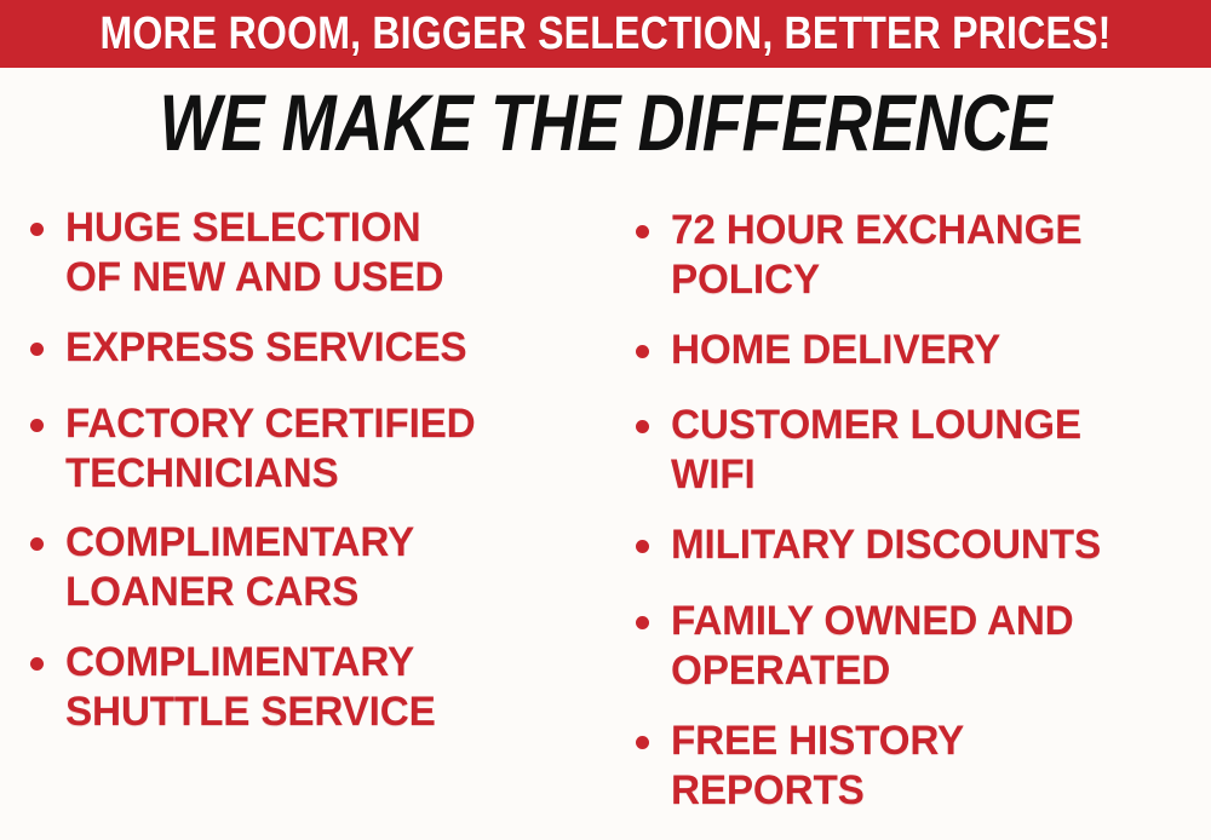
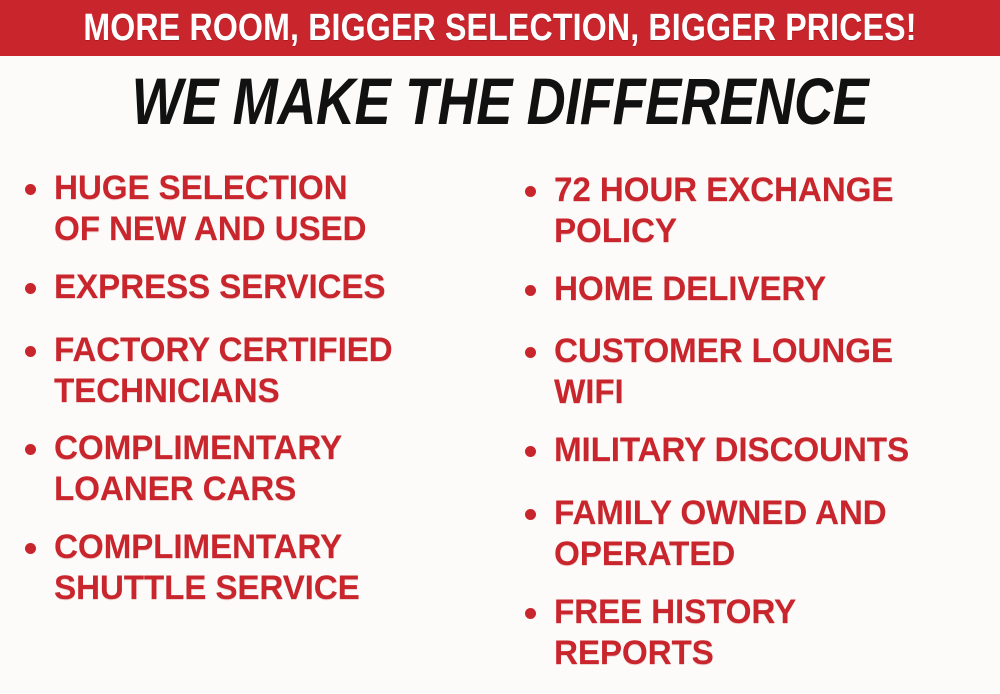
- MORE ROOM, BIGGER SELECTION, BETTER PRICES!
+ MORE ROOM, BIGGER SELECTION, BIGGER PRICES!
  WE MAKE THE DIFFERENCE
  HUGE SELECTION
  OF NEW AND USED
  EXPRESS SERVICES
  FACTORY CERTIFIED
  TECHNICIANS
  COMPLIMENTARY
  LOANER CARS
  COMPLIMENTARY
  SHUTTLE SERVICE
  72 HOUR EXCHANGE
  POLICY
  HOME DELIVERY
  CUSTOMER LOUNGE
  WIFI
  MILITARY DISCOUNTS
  FAMILY OWNED AND
  OPERATED
  FREE HISTORY
  REPORTS
